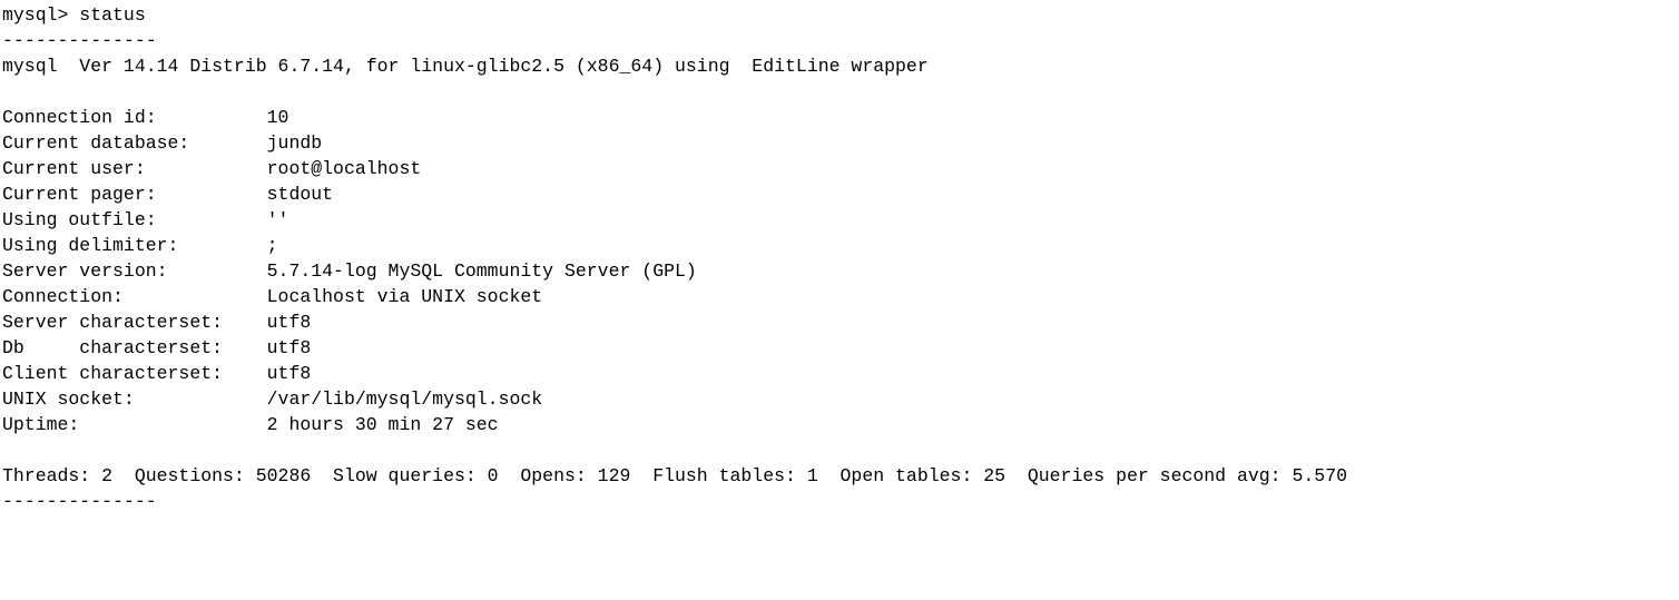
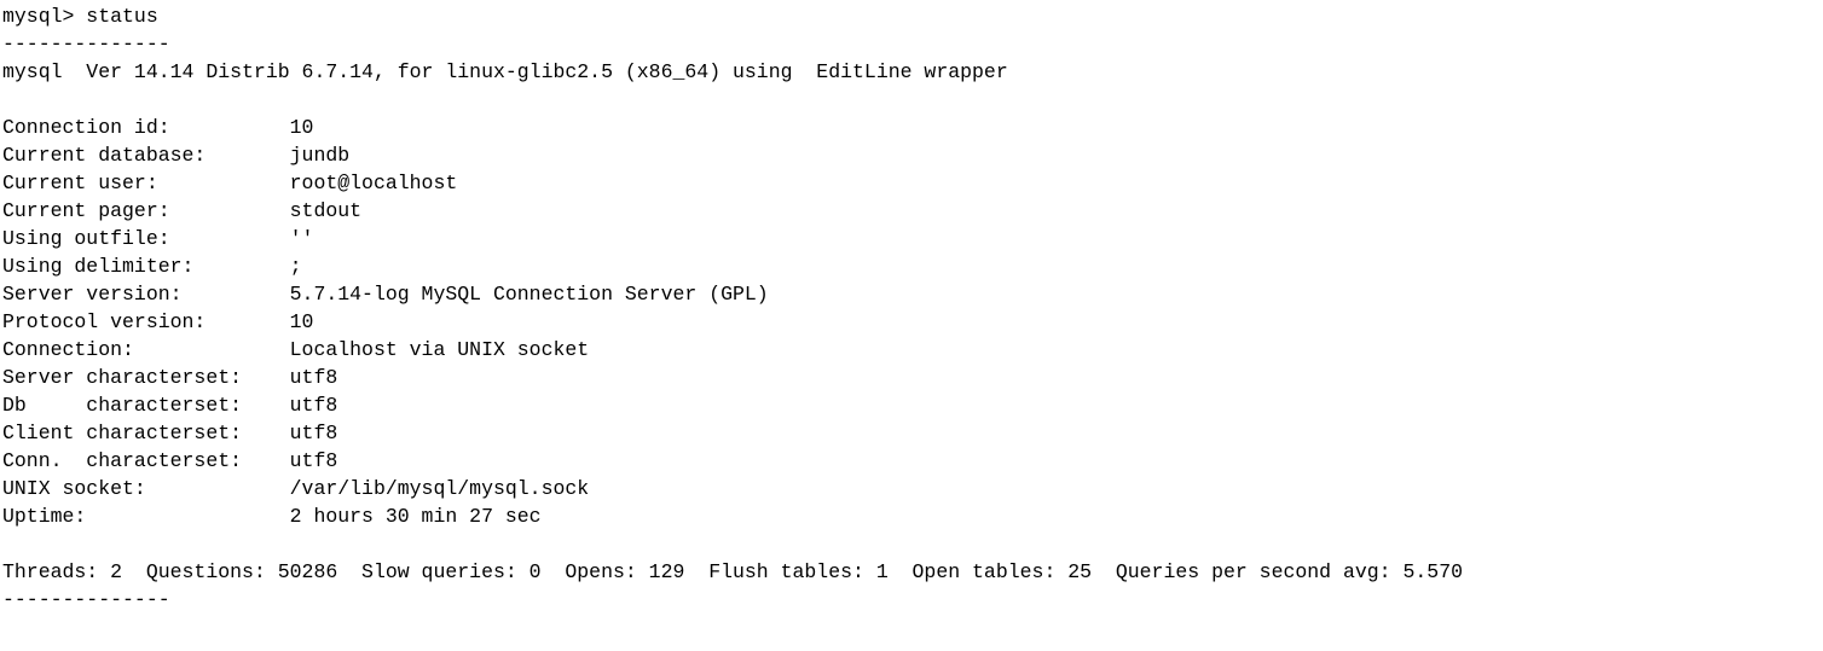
  mysql> status
  --------------
  mysql Ver 14.14 Distrib 6.7.14, for linux-glibc2.5 (x86_64) using EditLine wrapper
  Connection id: 10
  Current database: jundb
  Current user: root@localhost
  Current pager: stdout
  Using outfile: ''
  Using delimiter: ;
- Server version: 5.7.14-log MySQL Community Server (GPL)
+ Server version: 5.7.14-log MySQL Connection Server (GPL)
+ Protocol version: 10
  Connection: Localhost via UNIX socket
  Server characterset: utf8
  Db characterset: utf8
  Client characterset: utf8
+ Conn. characterset: utf8
  UNIX socket: /var/lib/mysql/mysql.sock
  Uptime: 2 hours 30 min 27 sec
  Threads: 2 Questions: 50286 Slow queries: 0 Opens: 129 Flush tables: 1 Open tables: 25 Queries per second avg: 5.570
  --------------
